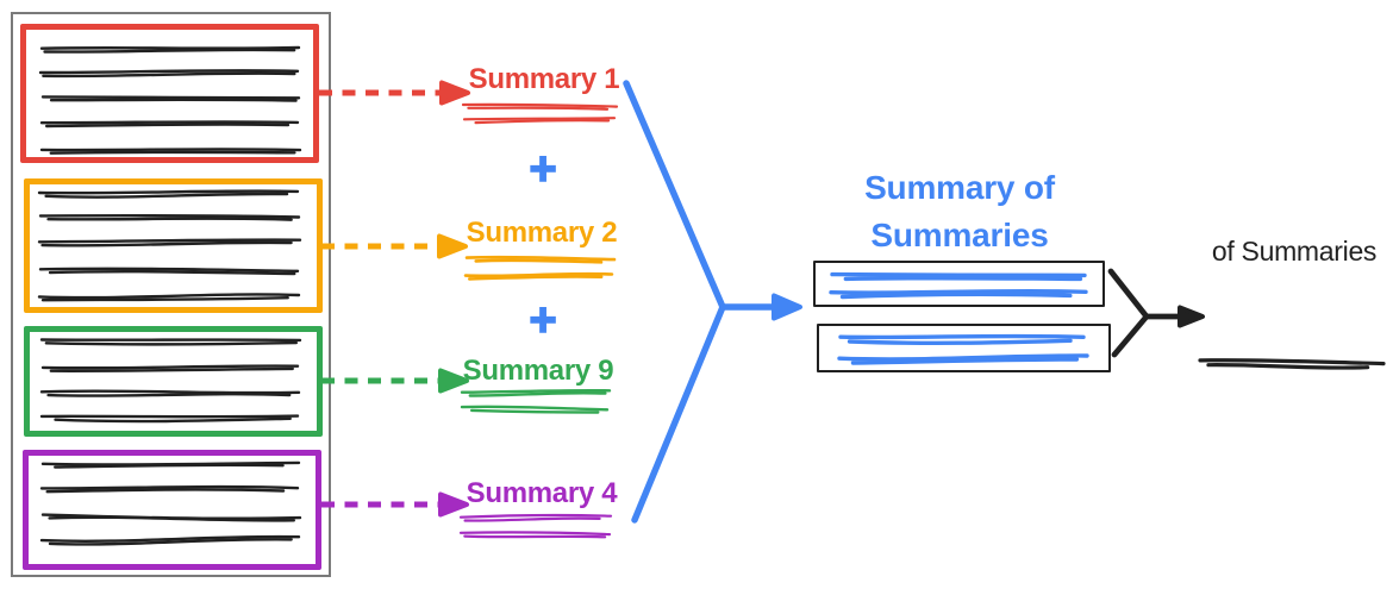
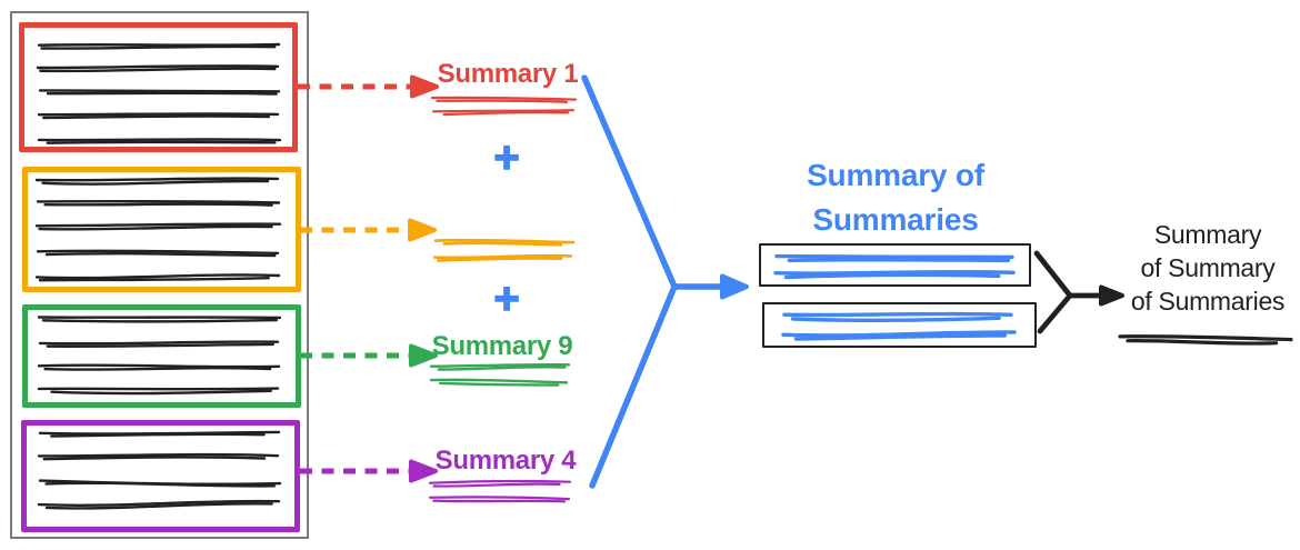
  Summary 1
- Summary 2
  Summary 9
  Summary 4
  +
  +
  Summary of
  Summaries
+ Summary
+ of Summary
  of Summaries
